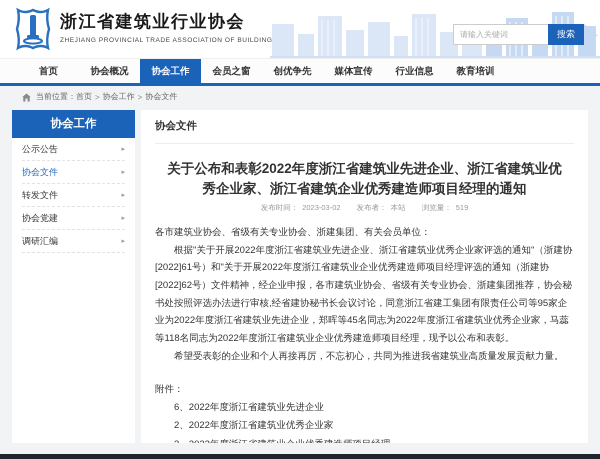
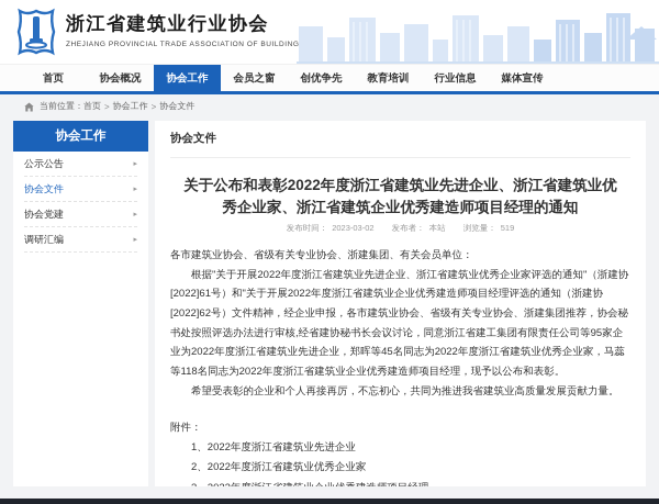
  浙江省建筑业行业协会
- 请输入关键词
- 搜索
  首页
  协会概况
  协会工作
  会员之窗
  创优争先
- 媒体宣传
+ 教育培训
  行业信息
- 教育培训
+ 媒体宣传
  当前位置：
  首页
  >
  协会工作
  >
  协会文件
  协会工作
  公示公告
  协会文件
- 转发文件
  协会党建
  调研汇编
  协会文件
  关于公布和表彰2022年度浙江省建筑业先进企业、浙江省建筑业优秀企业家、浙江省建筑企业优秀建造师项目经理的通知
  发布时间： 2023-03-02 发布者： 本站 浏览量： 519
  各市建筑业协会、省级有关专业协会、浙建集团、有关会员单位：
  根据"关于开展2022年度浙江省建筑业先进企业、浙江省建筑业优秀企业家评选的通知"（浙建协[2022]61号）和"关于开展2022年度浙江省建筑业企业优秀建造师项目经理评选的通知（浙建协[2022]62号）文件精神，经企业申报，各市建筑业协会、省级有关专业协会、浙建集团推荐，协会秘书处按照评选办法进行审核,经省建协秘书长会议讨论，同意浙江省建工集团有限责任公司等95家企业为2022年度浙江省建筑业先进企业，郑晖等45名同志为2022年度浙江省建筑业优秀企业家，马蕊等118名同志为2022年度浙江省建筑业企业优秀建造师项目经理，现予以公布和表彰。
  希望受表彰的企业和个人再接再厉，不忘初心，共同为推进我省建筑业高质量发展贡献力量。
  附件：
- 6、2022年度浙江省建筑业先进企业
+ 1、2022年度浙江省建筑业先进企业
  2、2022年度浙江省建筑业优秀企业家
